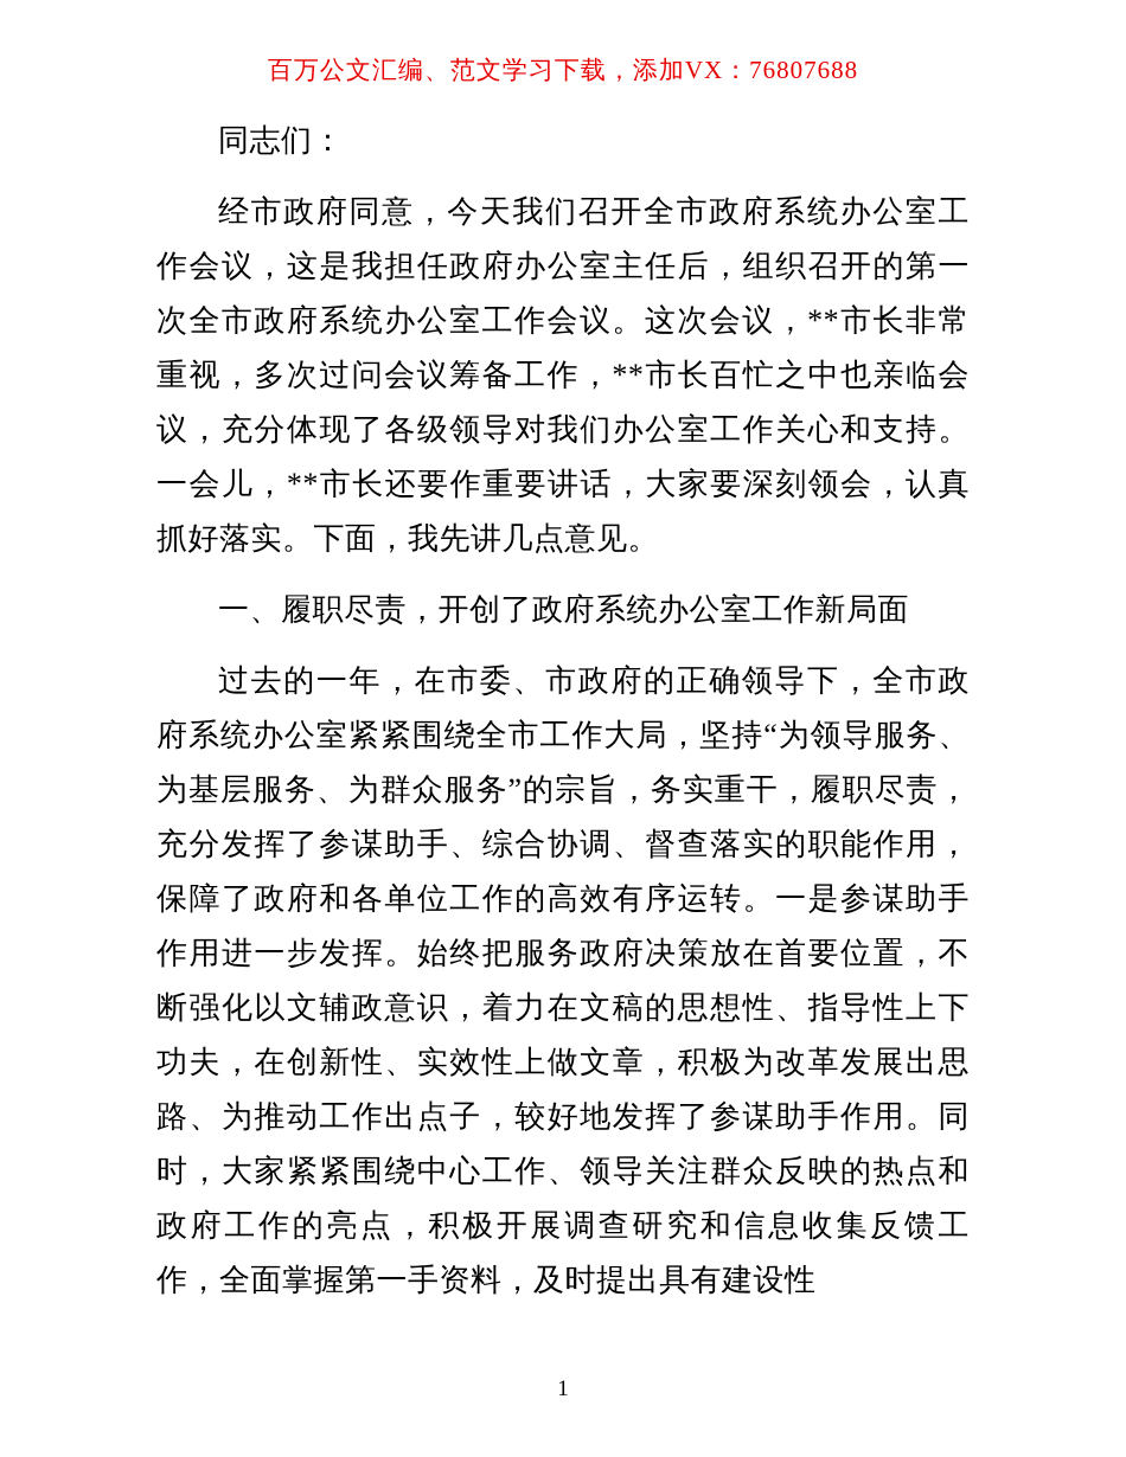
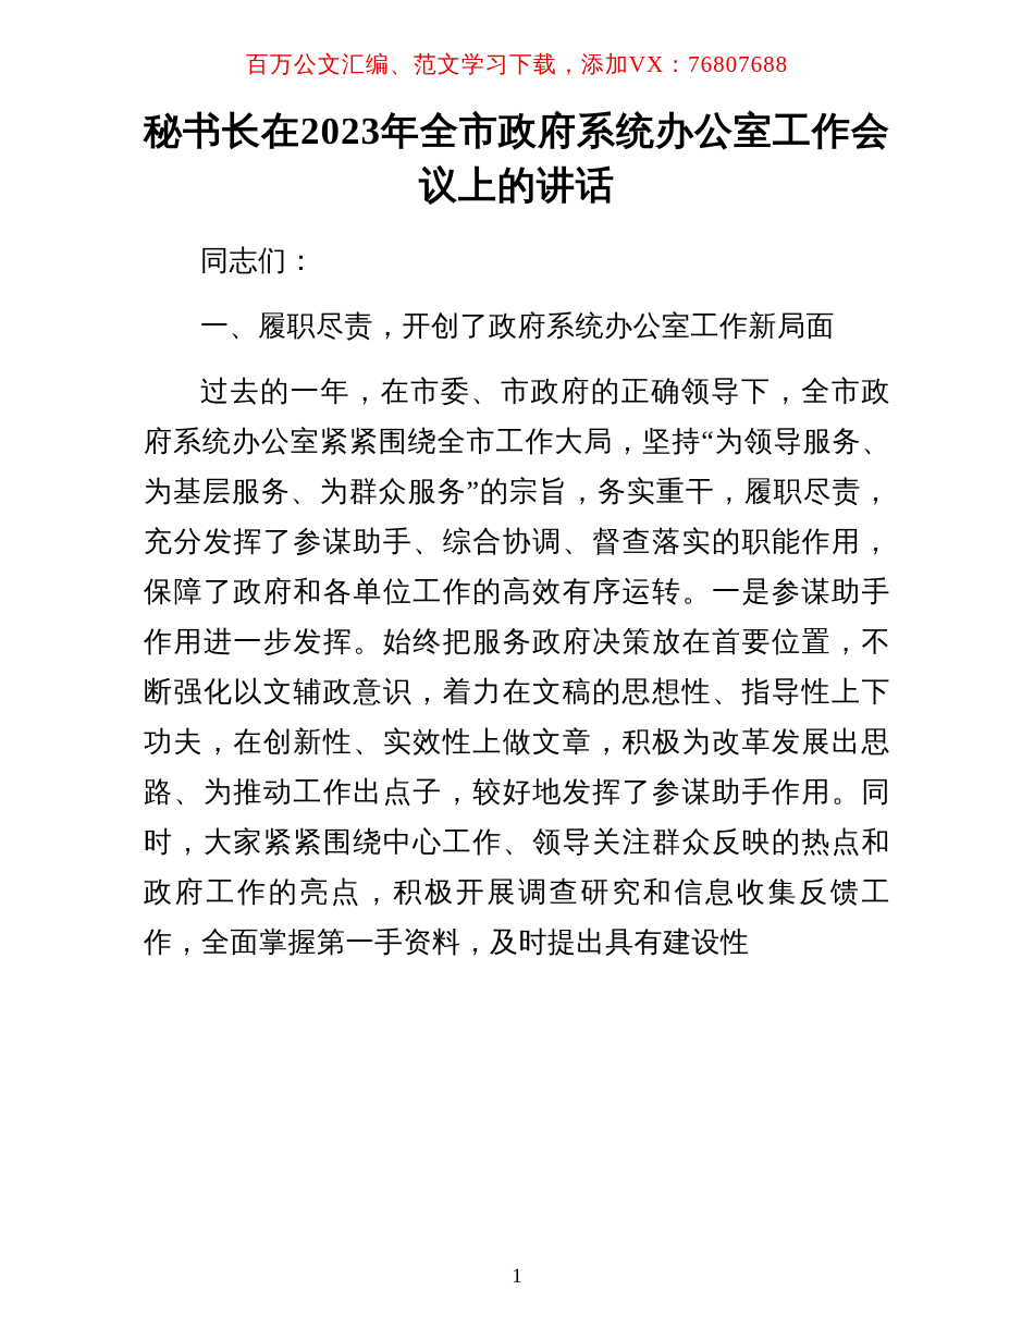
  百万公文汇编、范文学习下载，添加VX：76807688
+ 秘书长在2023年全市政府系统办公室工作会议上的讲话
  同志们：
- 经市政府同意，今天我们召开全市政府系统办公室工作会议，这是我担任政府办公室主任后，组织召开的第一次全市政府系统办公室工作会议。这次会议，**市长非常重视，多次过问会议筹备工作，**市长百忙之中也亲临会议，充分体现了各级领导对我们办公室工作关心和支持。一会儿，**市长还要作重要讲话，大家要深刻领会，认真抓好落实。下面，我先讲几点意见。
  一、履职尽责，开创了政府系统办公室工作新局面
  过去的一年，在市委、市政府的正确领导下，全市政府系统办公室紧紧围绕全市工作大局，坚持“为领导服务、为基层服务、为群众服务”的宗旨，务实重干，履职尽责，充分发挥了参谋助手、综合协调、督查落实的职能作用，保障了政府和各单位工作的高效有序运转。一是参谋助手作用进一步发挥。始终把服务政府决策放在首要位置，不断强化以文辅政意识，着力在文稿的思想性、指导性上下功夫，在创新性、实效性上做文章，积极为改革发展出思路、为推动工作出点子，较好地发挥了参谋助手作用。同时，大家紧紧围绕中心工作、领导关注群众反映的热点和政府工作的亮点，积极开展调查研究和信息收集反馈工作，全面掌握第一手资料，及时提出具有建设性
  1
